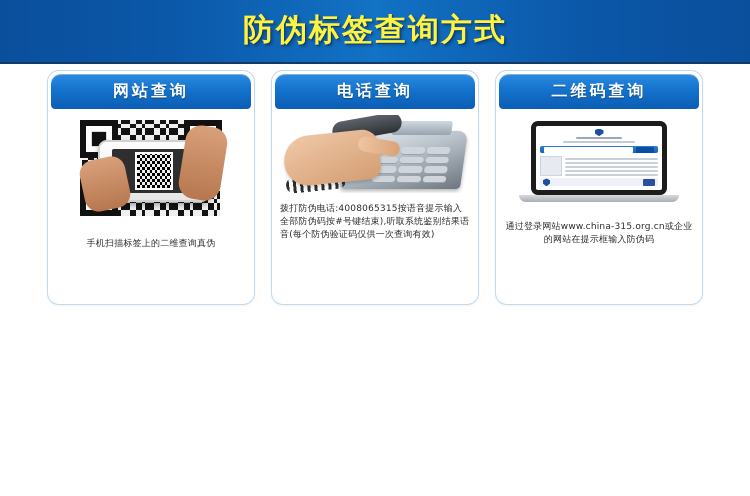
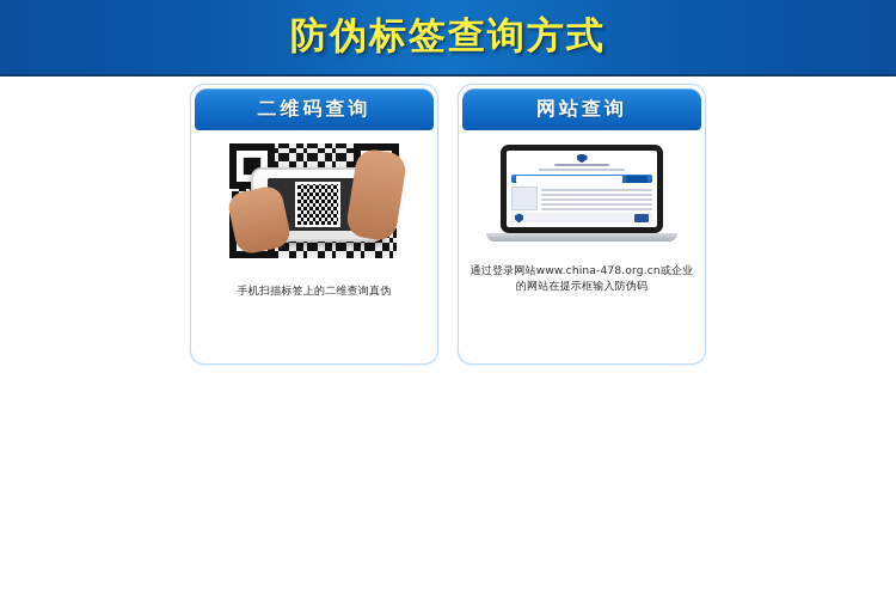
  防伪标签查询方式
- 网站查询
+ 二维码查询
  手机扫描标签上的二维查询真伪
- 电话查询
- 拨打防伪电话:4008065315按语音提示输入全部防伪码按#号键结束),听取系统鉴别结果语音(每个防伪验证码仅供一次查询有效)
- 二维码查询
+ 网站查询
- 通过登录网站www.china-315.org.cn或企业的网站在提示框输入防伪码
+ 通过登录网站www.china-478.org.cn或企业的网站在提示框输入防伪码
